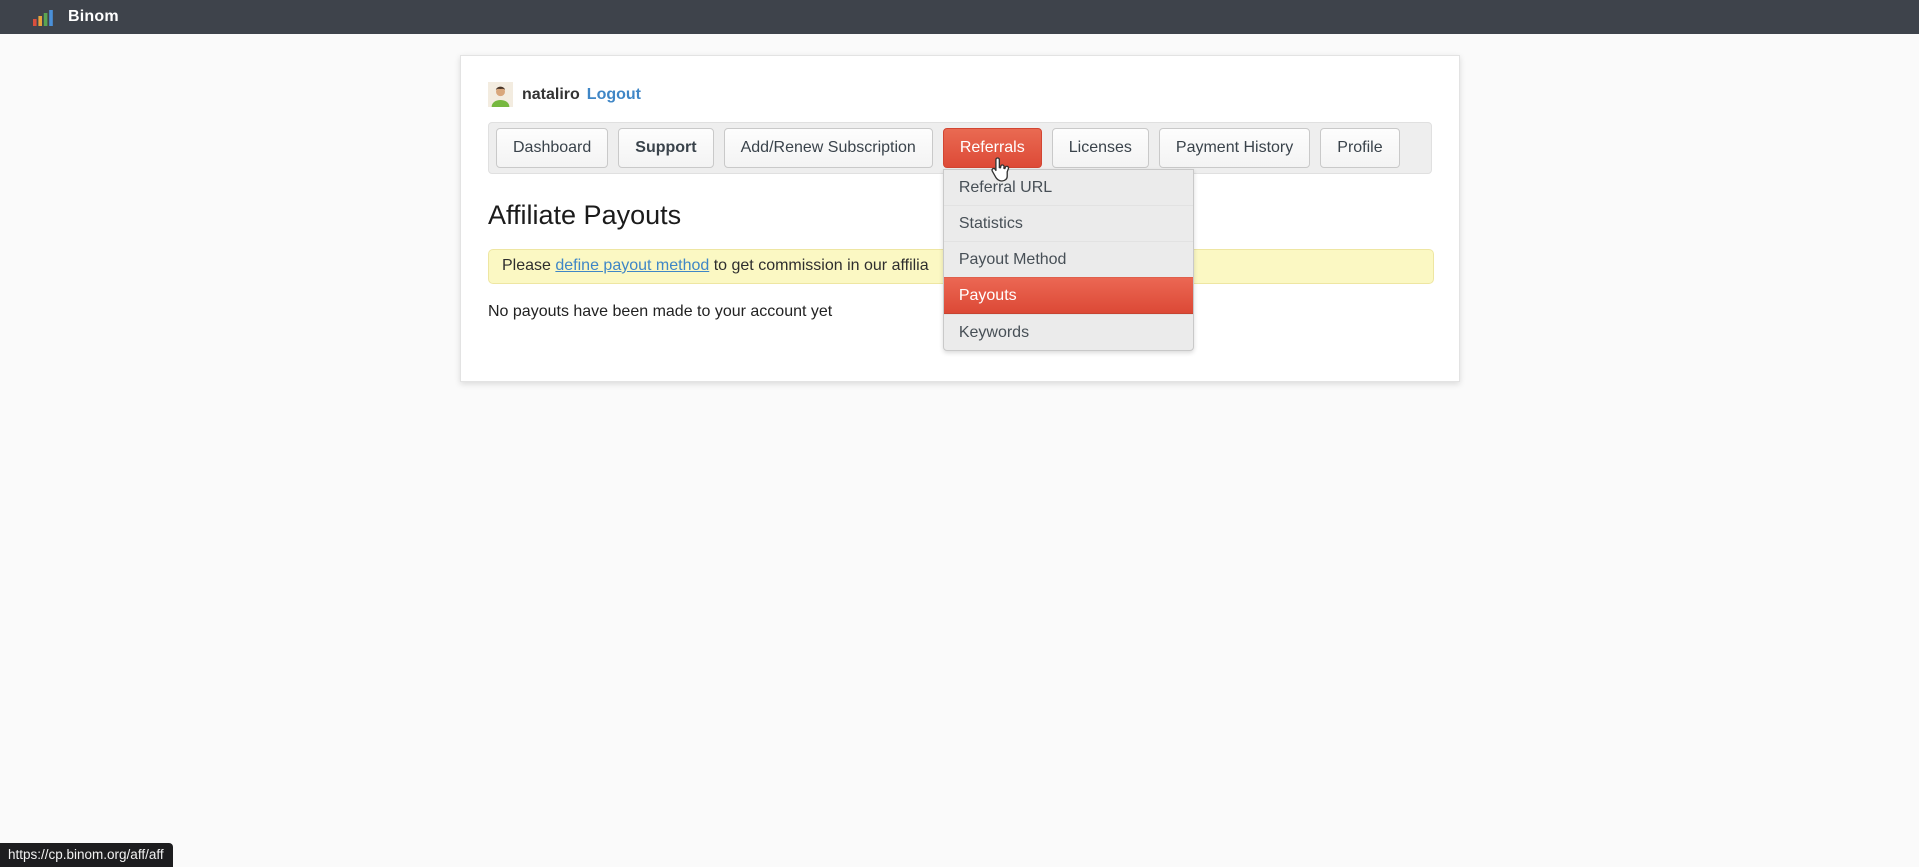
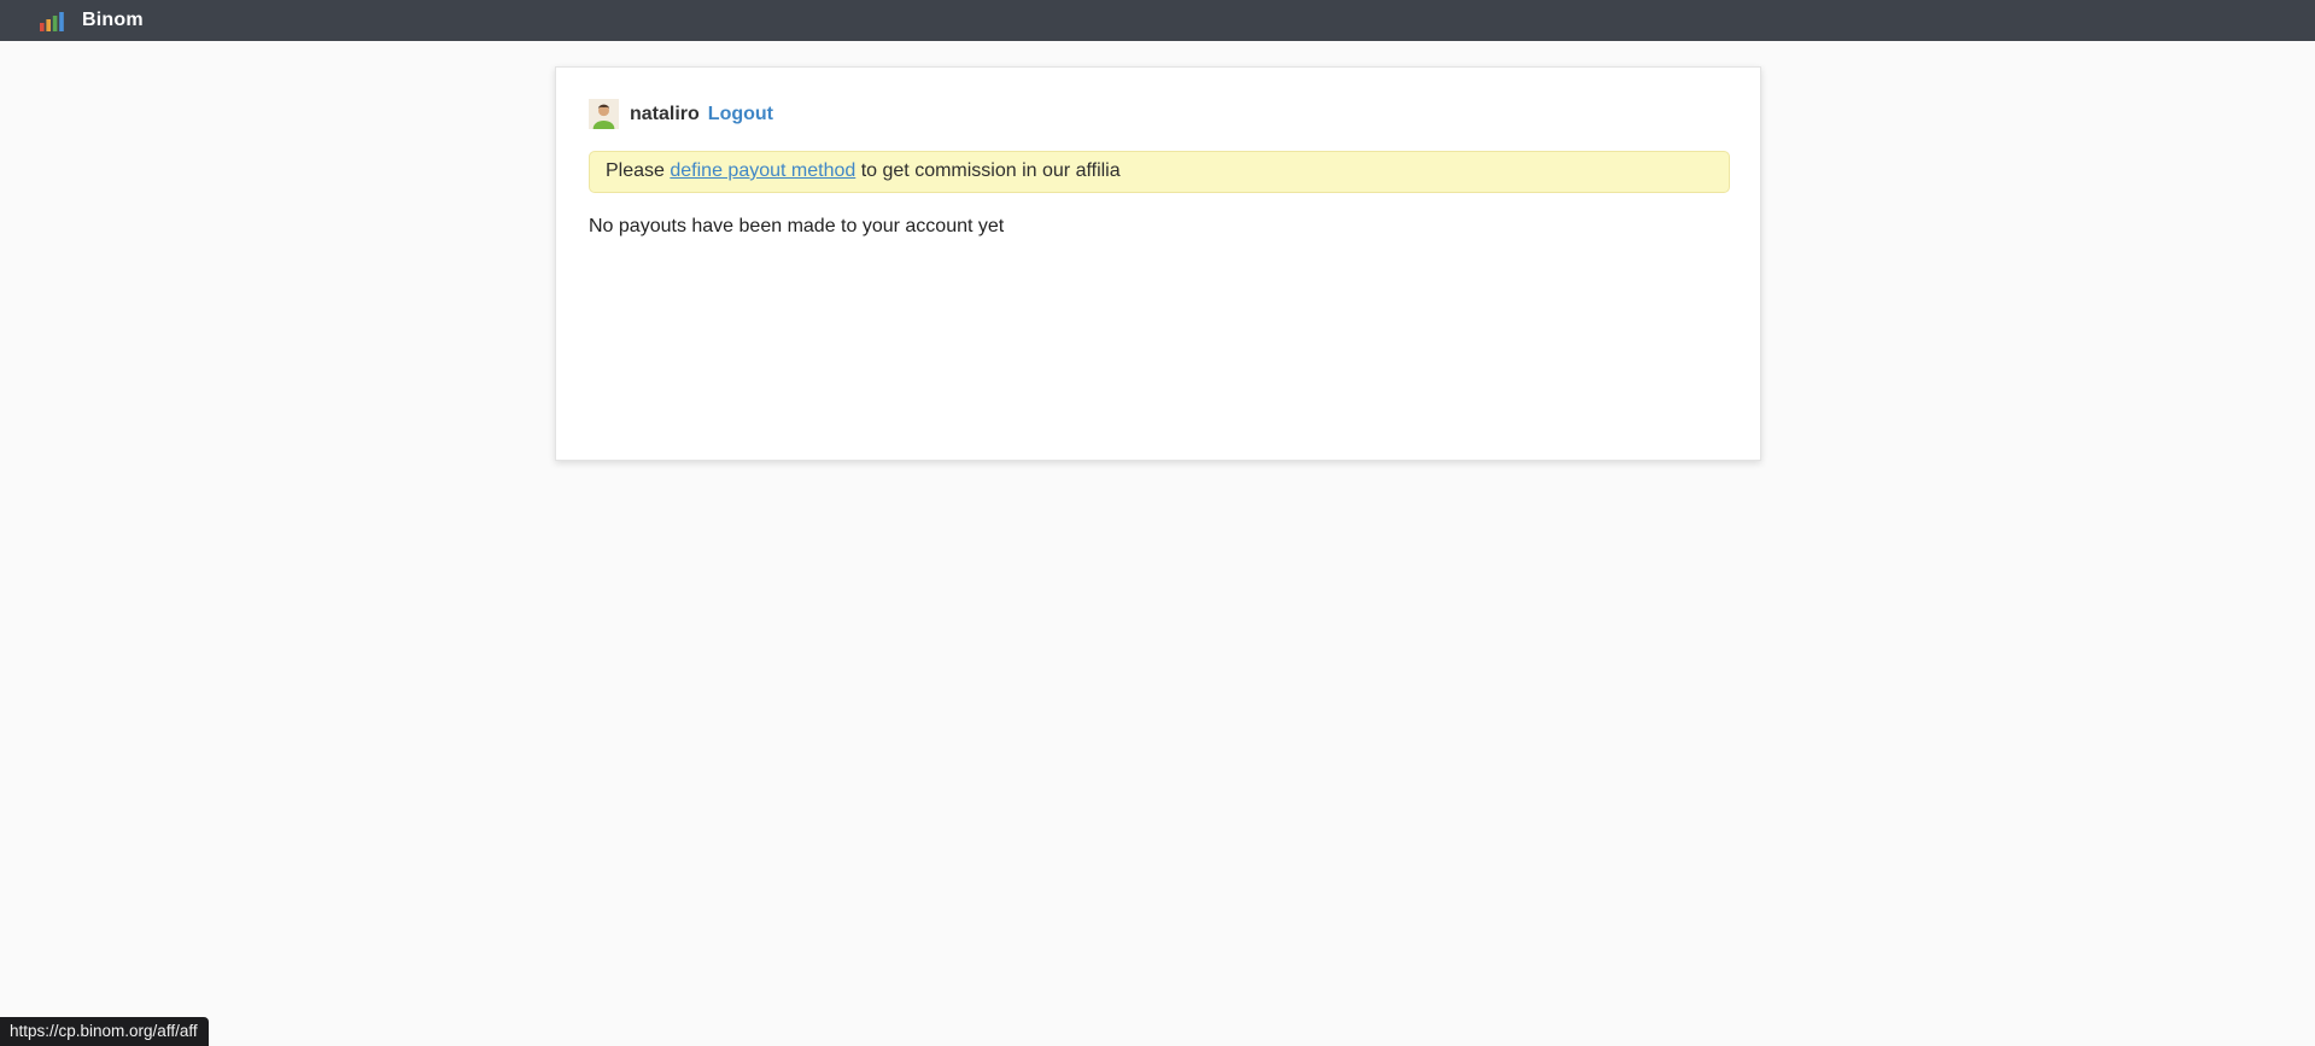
  Binom
  nataliro
  Logout
- Dashboard
- Support
- Add/Renew Subscription
- Referrals
- Referral URL
- Statistics
- Payout Method
- Payouts
- Keywords
- Licenses
- Payment History
- Profile
- Affiliate Payouts
  Please define payout method to get commission in our affilia
  No payouts have been made to your account yet
  https://cp.binom.org/aff/aff
